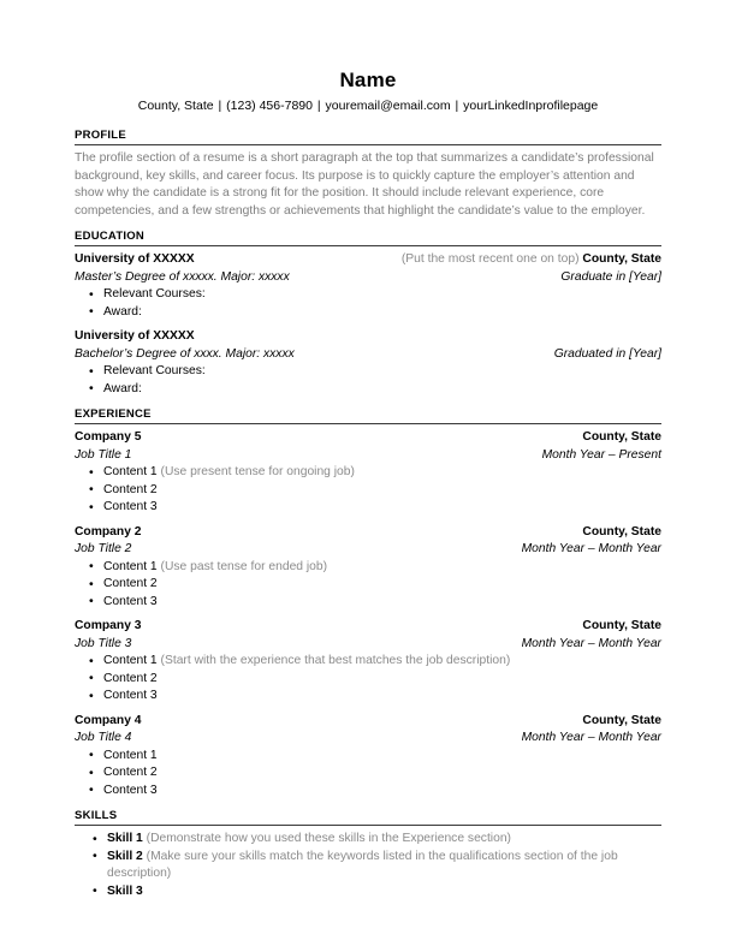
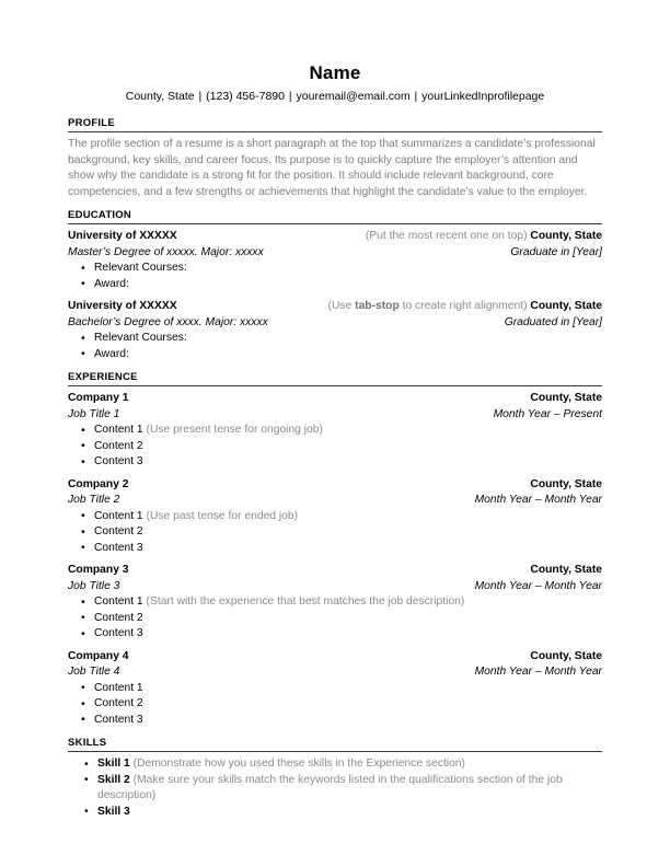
  Name
  County, State | (123) 456-7890 | youremail@email.com | yourLinkedInprofilepage
  PROFILE
- The profile section of a resume is a short paragraph at the top that summarizes a candidate’s professional background, key skills, and career focus. Its purpose is to quickly capture the employer’s attention and show why the candidate is a strong fit for the position. It should include relevant experience, core competencies, and a few strengths or achievements that highlight the candidate’s value to the employer.
+ The profile section of a resume is a short paragraph at the top that summarizes a candidate’s professional background, key skills, and career focus. Its purpose is to quickly capture the employer’s attention and show why the candidate is a strong fit for the position. It should include relevant background, core competencies, and a few strengths or achievements that highlight the candidate’s value to the employer.
  EDUCATION
  University of XXXXX
  (Put the most recent one on top) County, State
  Master’s Degree of xxxxx. Major: xxxxx
  Graduate in [Year]
  Relevant Courses:
  Award:
  University of XXXXX
+ (Use tab-stop to create right alignment) County, State
  Bachelor’s Degree of xxxx. Major: xxxxx
  Graduated in [Year]
  Relevant Courses:
  Award:
  EXPERIENCE
- Company 5
+ Company 1
  County, State
  Job Title 1
  Month Year – Present
  Content 1 (Use present tense for ongoing job)
  Content 2
  Content 3
  Company 2
  County, State
  Job Title 2
  Month Year – Month Year
  Content 1 (Use past tense for ended job)
  Content 2
  Content 3
  Company 3
  County, State
  Job Title 3
  Month Year – Month Year
  Content 1 (Start with the experience that best matches the job description)
  Content 2
  Content 3
  Company 4
  County, State
  Job Title 4
  Month Year – Month Year
  Content 1
  Content 2
  Content 3
  SKILLS
  Skill 1 (Demonstrate how you used these skills in the Experience section)
  Skill 2 (Make sure your skills match the keywords listed in the qualifications section of the job description)
  Skill 3
